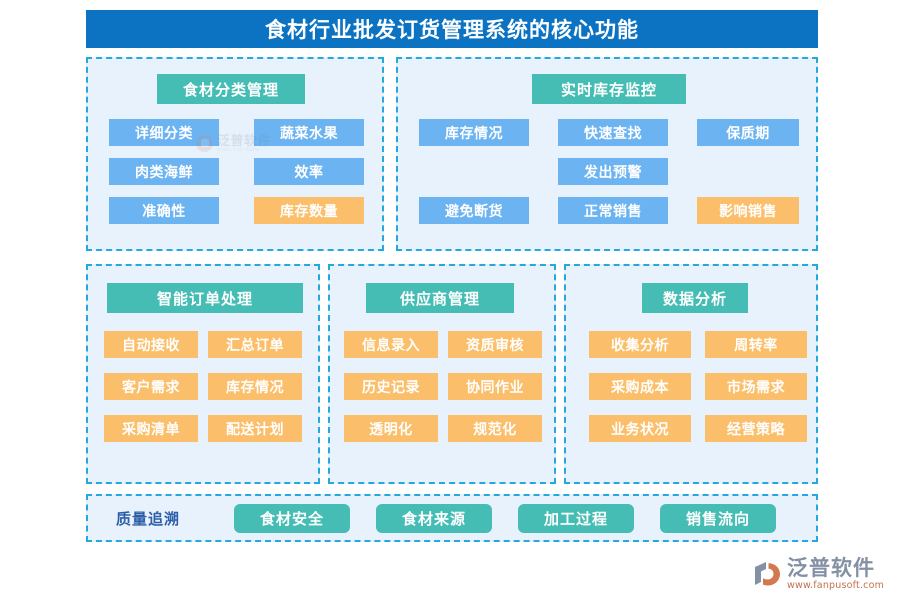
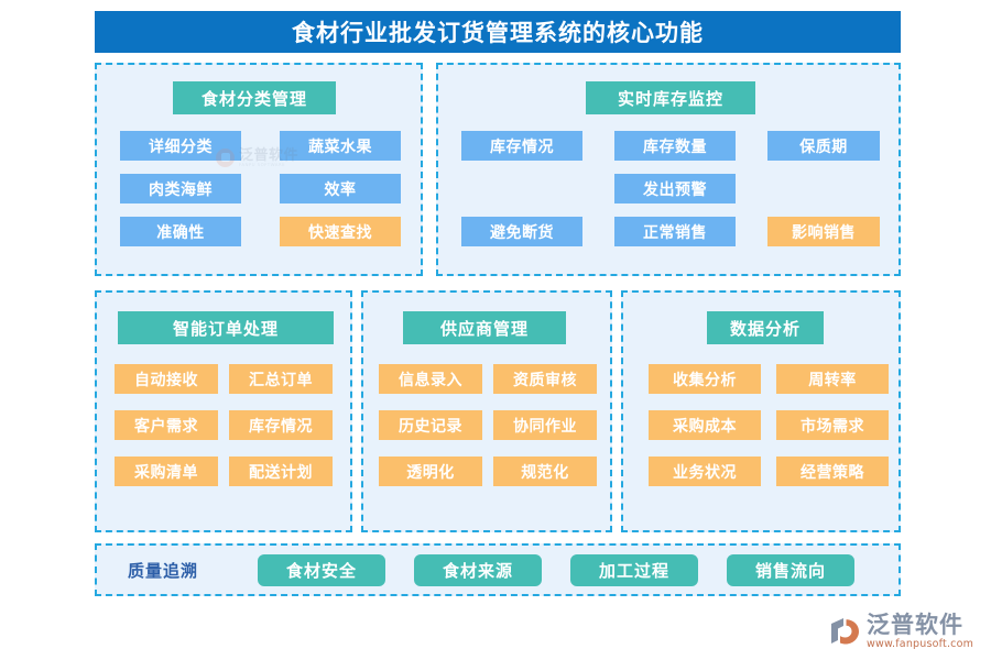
  食材行业批发订货管理系统的核心功能
  食材分类管理
  详细分类
  蔬菜水果
  肉类海鲜
  效率
  准确性
- 库存数量
+ 快速查找
  泛普软件
  实时库存监控
  库存情况
- 快速查找
+ 库存数量
  保质期
  发出预警
  避免断货
  正常销售
  影响销售
  智能订单处理
  自动接收
  汇总订单
  客户需求
  库存情况
  采购清单
  配送计划
  供应商管理
  信息录入
  资质审核
  历史记录
  协同作业
  透明化
  规范化
  数据分析
  收集分析
  周转率
  采购成本
  市场需求
  业务状况
  经营策略
  质量追溯
  食材安全
  食材来源
  加工过程
  销售流向
  泛普软件
  www.fanpusoft.com
